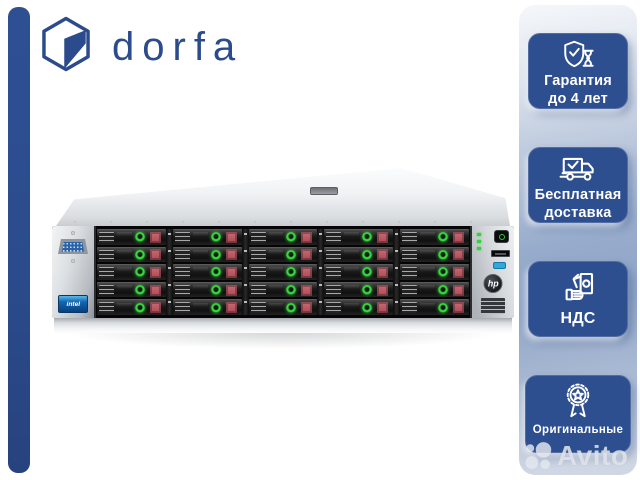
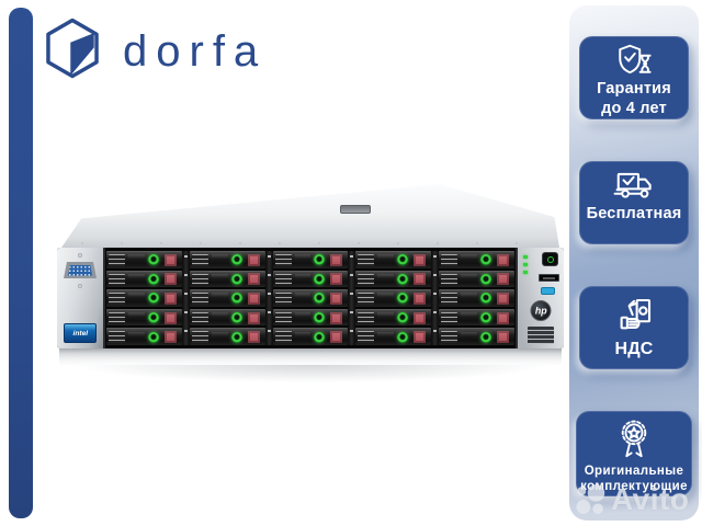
  dorfa
  hp
  Гарантия
  до 4 лет
  Бесплатная
- доставка
  НДС
  Оригинальные
+ комплектующие
  Avito
